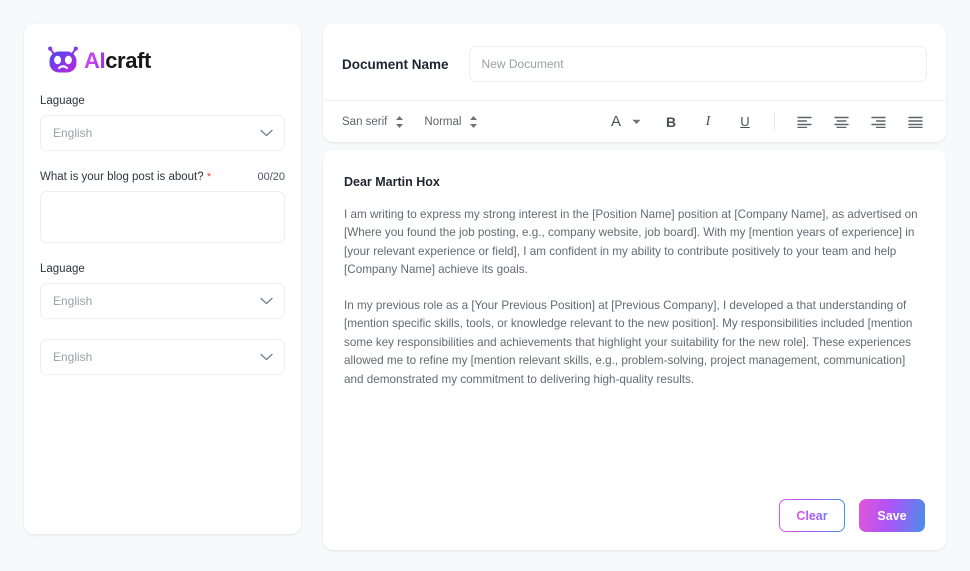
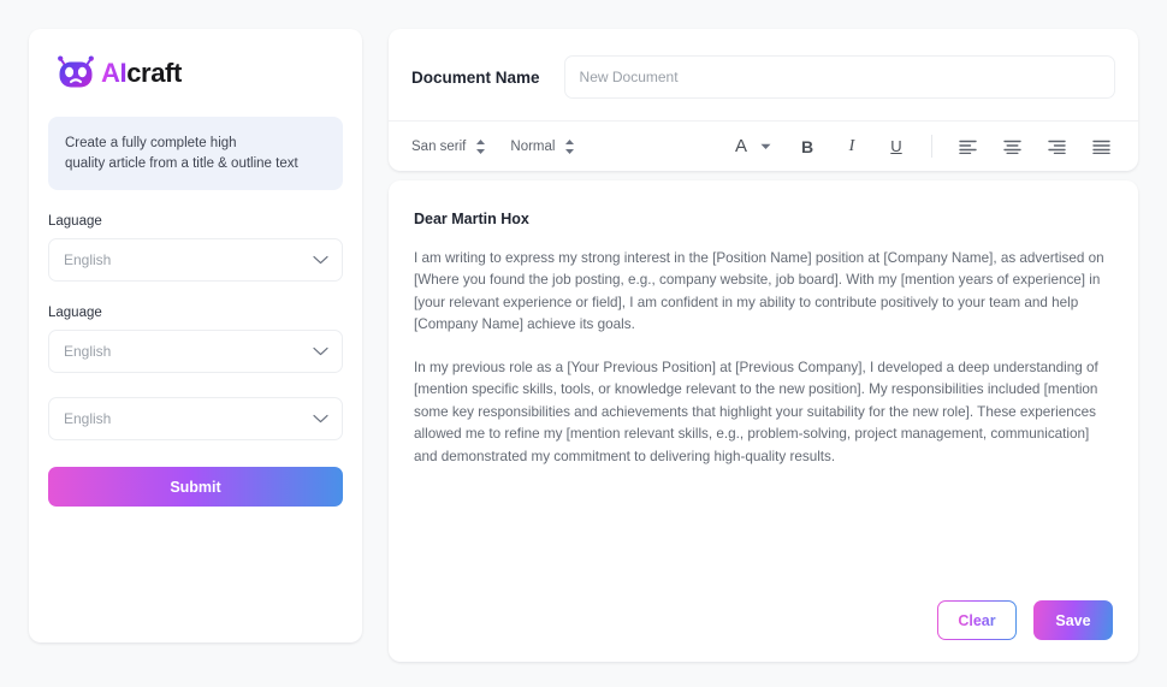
  AI
  craft
+ Create a fully complete high
+ quality article from a title & outline text
  Laguage
  English
- What is your blog post is about? *
- 00/20
  Laguage
  English
  English
+ Submit
  Document Name
  New Document
  San serif
  Normal
  A
  B
  I
  U
  Dear Martin Hox
  I am writing to express my strong interest in the [Position Name] position at [Company Name], as advertised on [Where you found the job posting, e.g., company website, job board]. With my [mention years of experience] in [your relevant experience or field], I am confident in my ability to contribute positively to your team and help [Company Name] achieve its goals.
- In my previous role as a [Your Previous Position] at [Previous Company], I developed a that understanding of [mention specific skills, tools, or knowledge relevant to the new position]. My responsibilities included [mention some key responsibilities and achievements that highlight your suitability for the new role]. These experiences allowed me to refine my [mention relevant skills, e.g., problem-solving, project management, communication] and demonstrated my commitment to delivering high-quality results.
+ In my previous role as a [Your Previous Position] at [Previous Company], I developed a deep understanding of [mention specific skills, tools, or knowledge relevant to the new position]. My responsibilities included [mention some key responsibilities and achievements that highlight your suitability for the new role]. These experiences allowed me to refine my [mention relevant skills, e.g., problem-solving, project management, communication] and demonstrated my commitment to delivering high-quality results.
  Clear
  Save
